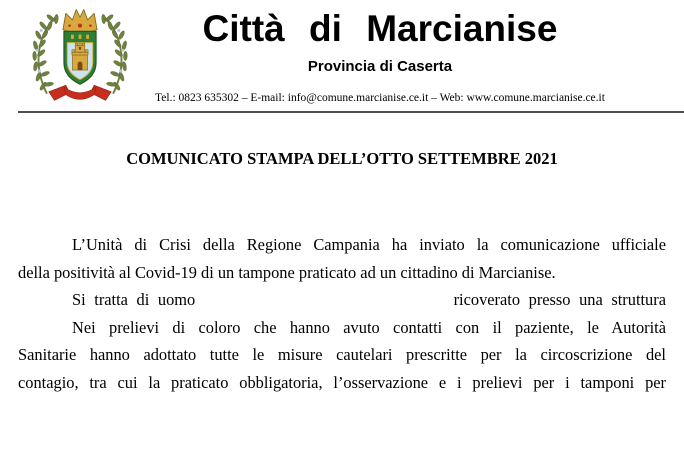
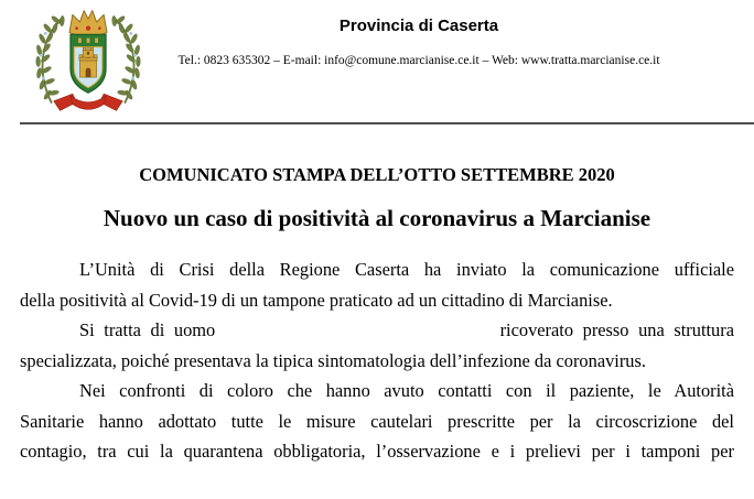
- Città di Marcianise
  Provincia di Caserta
- Tel.: 0823 635302 – E-mail: info@comune.marcianise.ce.it – Web: www.comune.marcianise.ce.it
+ Tel.: 0823 635302 – E-mail: info@comune.marcianise.ce.it – Web: www.tratta.marcianise.ce.it
- COMUNICATO STAMPA DELL’OTTO SETTEMBRE 2021
+ COMUNICATO STAMPA DELL’OTTO SETTEMBRE 2020
+ Nuovo un caso di positività al coronavirus a Marcianise
- L’Unità di Crisi della Regione Campania ha inviato la comunicazione ufficiale
+ L’Unità di Crisi della Regione Caserta ha inviato la comunicazione ufficiale
  della positività al Covid-19 di un tampone praticato ad un cittadino di Marcianise.
  Si tratta di uomo
  ricoverato presso una struttura
+ specializzata, poiché presentava la tipica sintomatologia dell’infezione da coronavirus.
- Nei prelievi di coloro che hanno avuto contatti con il paziente, le Autorità
+ Nei confronti di coloro che hanno avuto contatti con il paziente, le Autorità
  Sanitarie hanno adottato tutte le misure cautelari prescritte per la circoscrizione del
- contagio, tra cui la praticato obbligatoria, l’osservazione e i prelievi per i tamponi per
+ contagio, tra cui la quarantena obbligatoria, l’osservazione e i prelievi per i tamponi per
